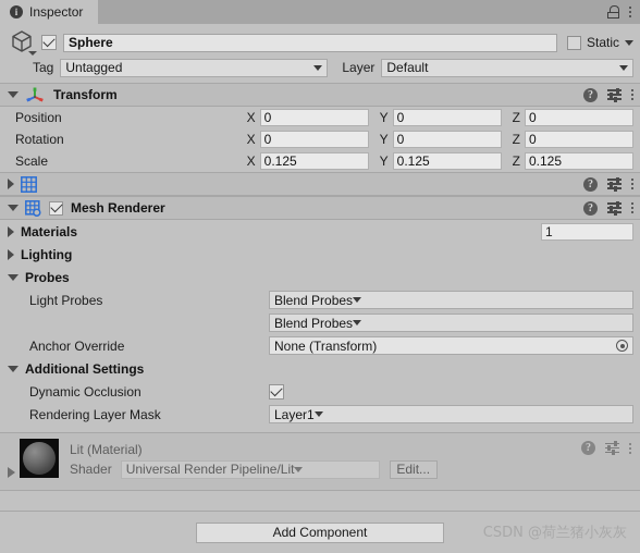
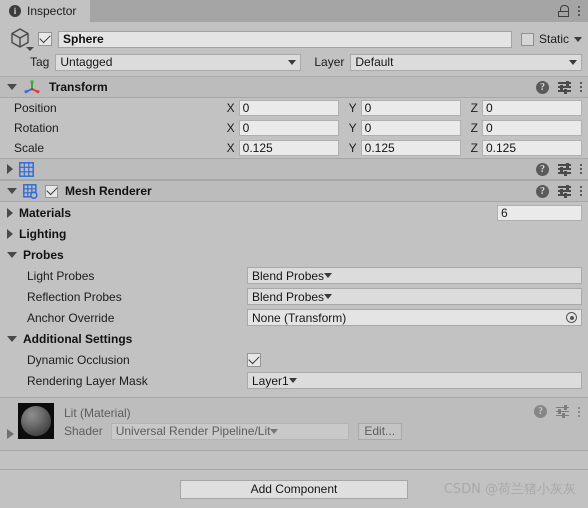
  i
  Inspector
  Sphere
  Static
  Tag
  Untagged
  Layer
  Default
  Transform
  ?
  Position
  X
  0
  Y
  0
  Z
  0
  Rotation
  X
  0
  Y
  0
  Z
  0
  Scale
  X
  0.125
  Y
  0.125
  Z
  0.125
  ?
  Mesh Renderer
  ?
  Materials
- 1
+ 6
  Lighting
  Probes
  Light Probes
  Blend Probes
+ Reflection Probes
  Blend Probes
  Anchor Override
  None (Transform)
  Additional Settings
  Dynamic Occlusion
  Rendering Layer Mask
  Layer1
  Lit (Material)
  Shader
  Universal Render Pipeline/Lit
  Edit...
  ?
  Add Component
  CSDN @荷兰猪小灰灰
